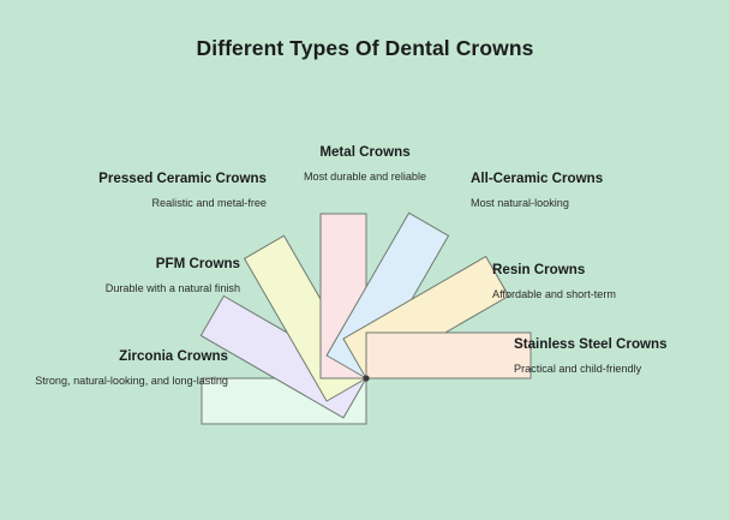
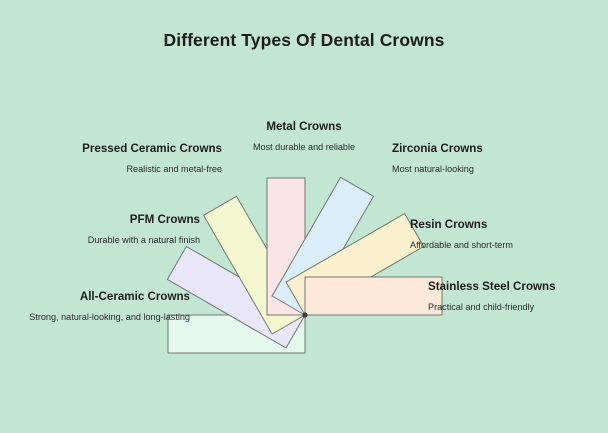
  Different Types Of Dental Crowns
  Pressed Ceramic Crowns
  Realistic and metal-free
  Metal Crowns
  Most durable and reliable
- All-Ceramic Crowns
+ Zirconia Crowns
  Most natural-looking
  PFM Crowns
  Durable with a natural finish
  Resin Crowns
  Affordable and short-term
- Zirconia Crowns
+ All-Ceramic Crowns
  Strong, natural-looking, and long-lasting
  Stainless Steel Crowns
  Practical and child-friendly
